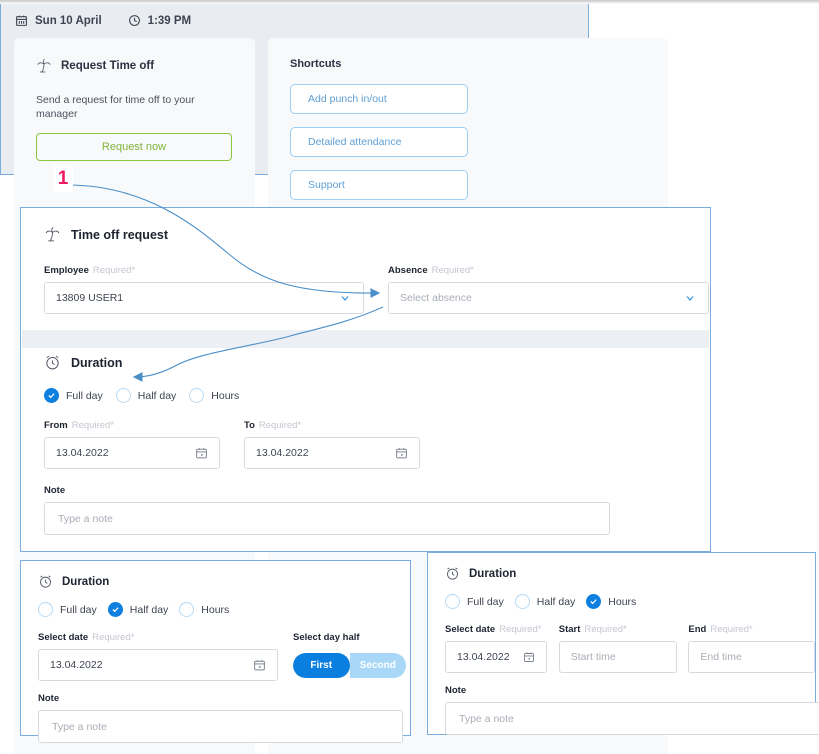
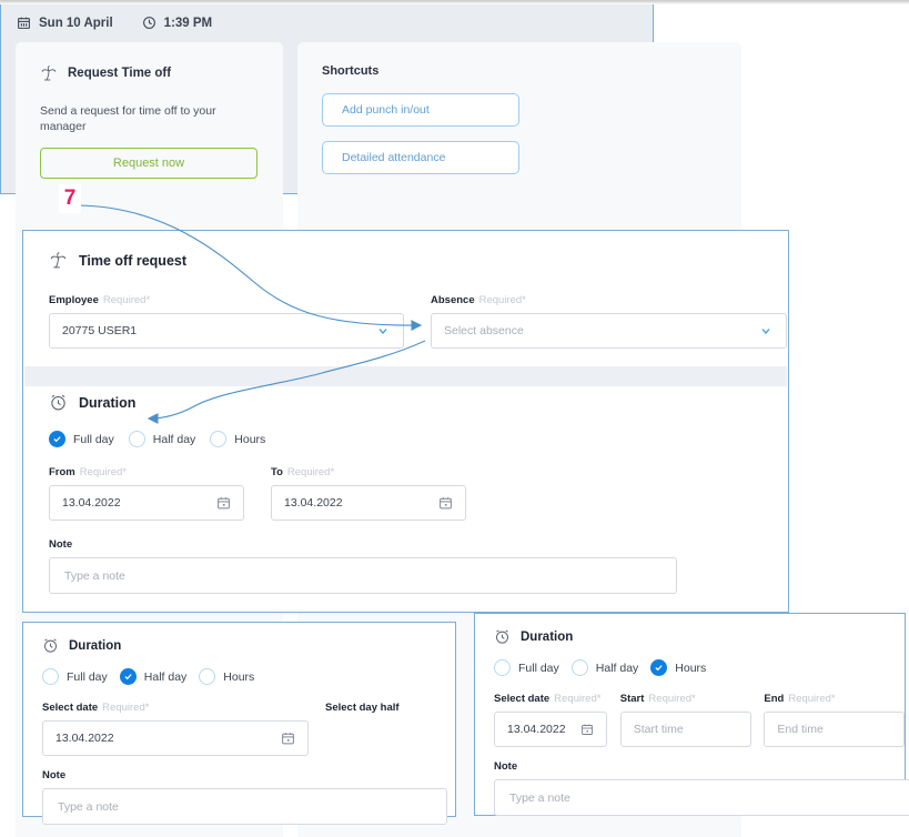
  Sun 10 April
  1:39 PM
  Request Time off
  Send a request for time off to your manager
  Request now
  Shortcuts
  Add punch in/out
  Detailed attendance
- Support
- 1
+ 7
  Time off request
  Employee Required*
- 13809 USER1
+ 20775 USER1
  Absence Required*
  Select absence
  Duration
  Full day
  Half day
  Hours
  From Required*
  13.04.2022
  To Required*
  13.04.2022
  Note
  Type a note
  Duration
  Full day
  Half day
  Hours
  Select date Required*
  13.04.2022
  Select day half
- First
- Second
  Note
  Type a note
  Duration
  Full day
  Half day
  Hours
  Select date Required*
  13.04.2022
  Start Required*
  Start time
  End Required*
  End time
  Note
  Type a note
